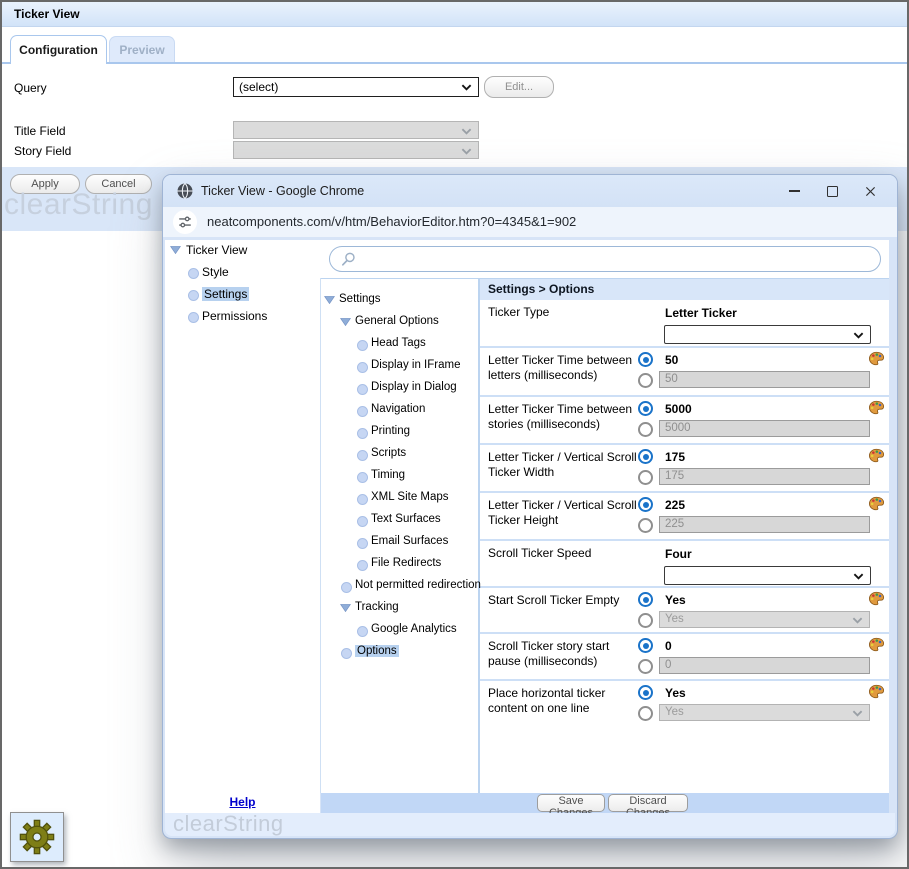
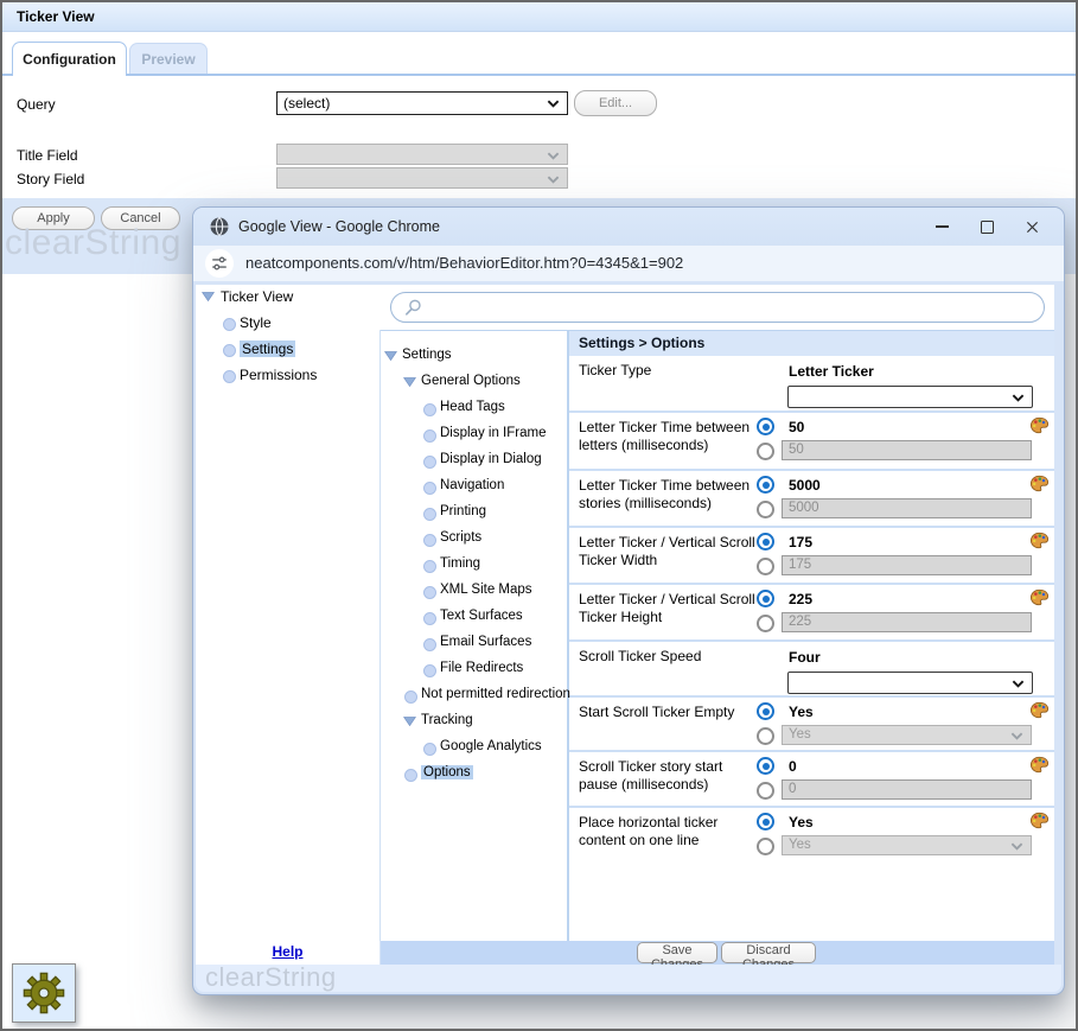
  Ticker View
  Configuration
  Preview
  Query
  (select)
  Edit...
  Title Field
  Story Field
  Apply
  Cancel
  clearString
- Ticker View - Google Chrome
+ Google View - Google Chrome
  neatcomponents.com/v/htm/BehaviorEditor.htm?0=4345&1=902
  Ticker View
  Style
  Settings
  Permissions
  Settings
  General Options
  Head Tags
  Display in IFrame
  Display in Dialog
  Navigation
  Printing
  Scripts
  Timing
  XML Site Maps
  Text Surfaces
  Email Surfaces
  File Redirects
  Not permitted redirection
  Tracking
  Google Analytics
  Options
  Settings > Options
  Ticker Type
  Letter Ticker
  Letter Ticker Time between letters (milliseconds)
  50
  50
  Letter Ticker Time between stories (milliseconds)
  5000
  5000
  Letter Ticker / Vertical Scroll Ticker Width
  175
  175
  Letter Ticker / Vertical Scroll Ticker Height
  225
  225
  Scroll Ticker Speed
  Four
  Start Scroll Ticker Empty
  Yes
  Yes
  Scroll Ticker story start pause (milliseconds)
  0
  0
  Place horizontal ticker content on one line
  Yes
  Yes
  Help
  clearString
